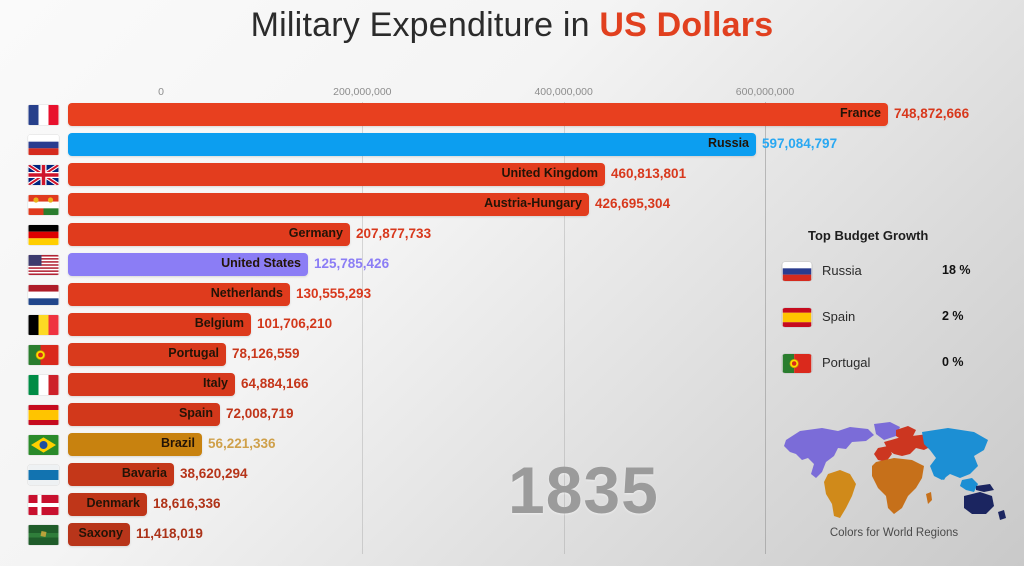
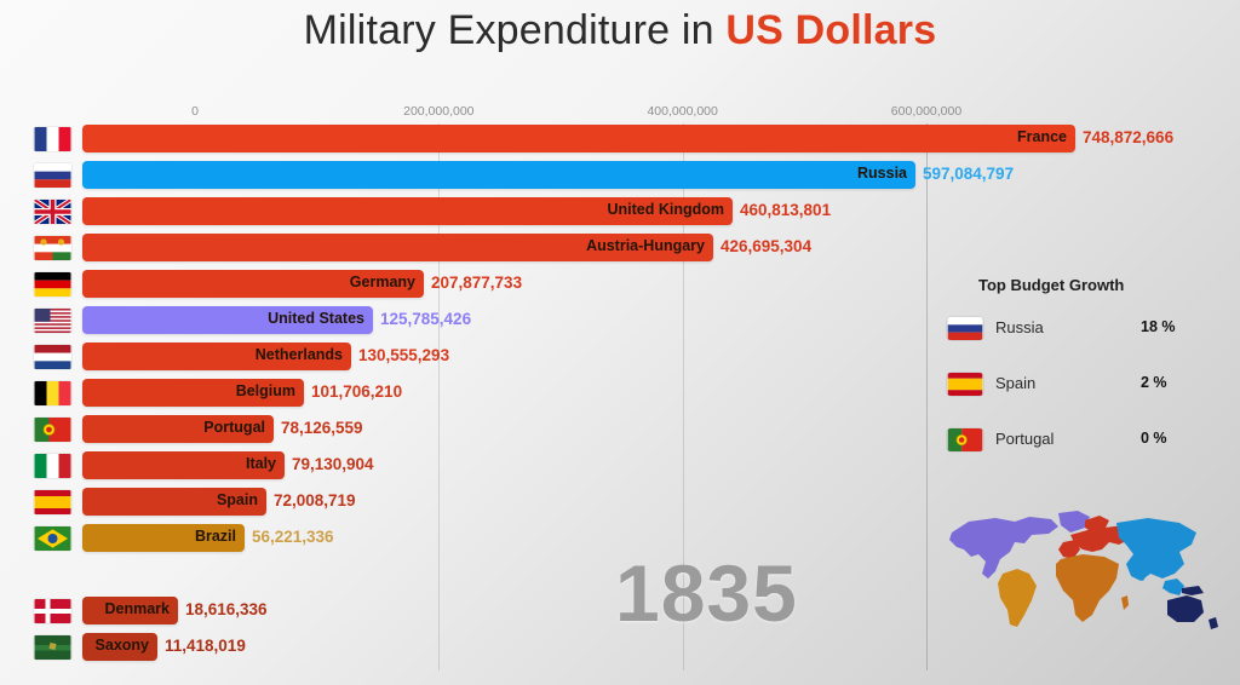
  Military Expenditure in US Dollars
  0
  200,000,000
  400,000,000
  600,000,000
  1835
  France
  748,872,666
  Russia
  597,084,797
  United Kingdom
  460,813,801
  Austria-Hungary
  426,695,304
  Germany
  207,877,733
  United States
  125,785,426
  Netherlands
  130,555,293
  Belgium
  101,706,210
  Portugal
  78,126,559
  Italy
- 64,884,166
+ 79,130,904
  Spain
  72,008,719
  Brazil
  56,221,336
- Bavaria
- 38,620,294
  Denmark
  18,616,336
  Saxony
  11,418,019
  Top Budget Growth
  Russia
  18 %
  Spain
  2 %
  Portugal
  0 %
- Colors for World Regions
